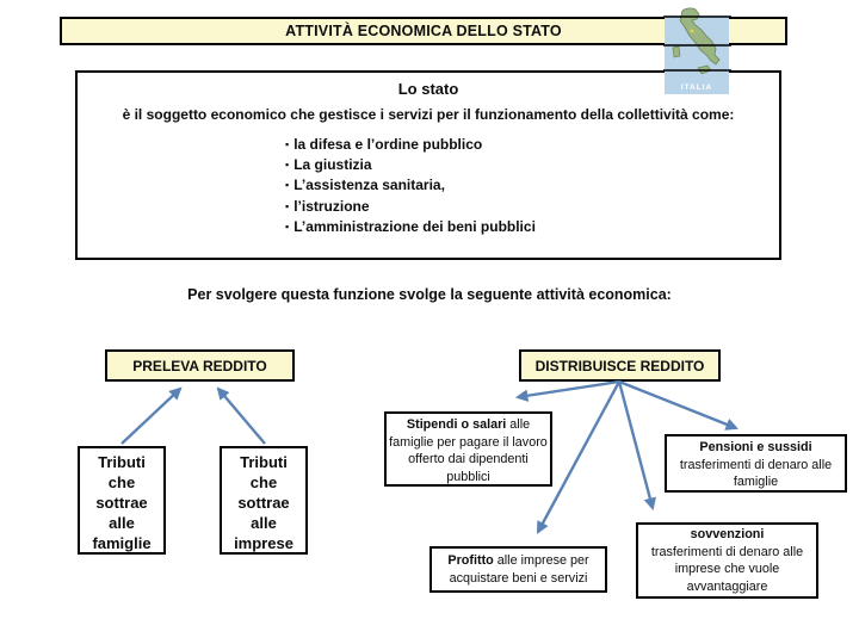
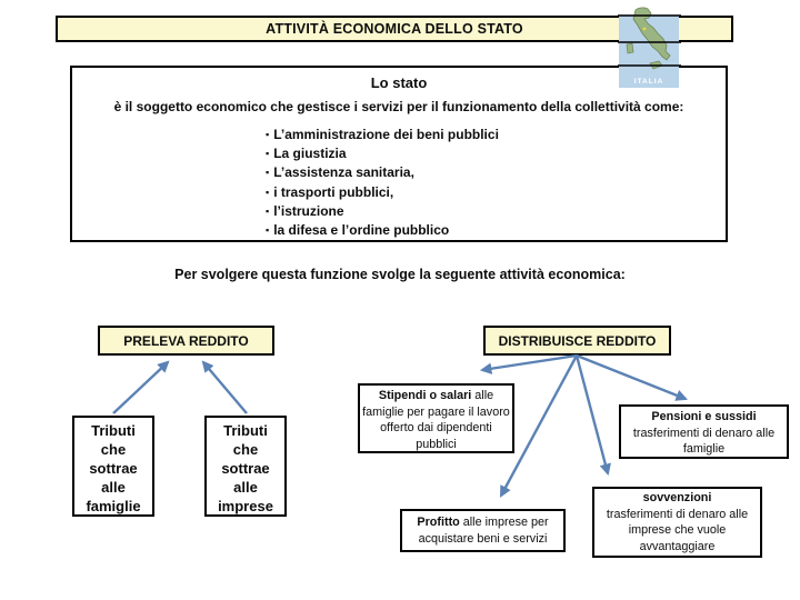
  ATTIVITÀ ECONOMICA DELLO STATO
  Lo stato
  è il soggetto economico che gestisce i servizi per il funzionamento della collettività come:
- la difesa e l’ordine pubblico
+ L’amministrazione dei beni pubblici
  La giustizia
  L’assistenza sanitaria,
+ i trasporti pubblici,
  l’istruzione
- L’amministrazione dei beni pubblici
+ la difesa e l’ordine pubblico
  Per svolgere questa funzione svolge la seguente attività economica:
  PRELEVA REDDITO
  DISTRIBUISCE REDDITO
  Tributi
  che
  sottrae
  alle
  famiglie
  Tributi
  che
  sottrae
  alle
  imprese
  Stipendi o salari alle famiglie per pagare il lavoro offerto dai dipendenti pubblici
  Pensioni e sussidi trasferimenti di denaro alle famiglie
  Profitto alle imprese per acquistare beni e servizi
  sovvenzioni
  trasferimenti di denaro alle imprese che vuole avvantaggiare
